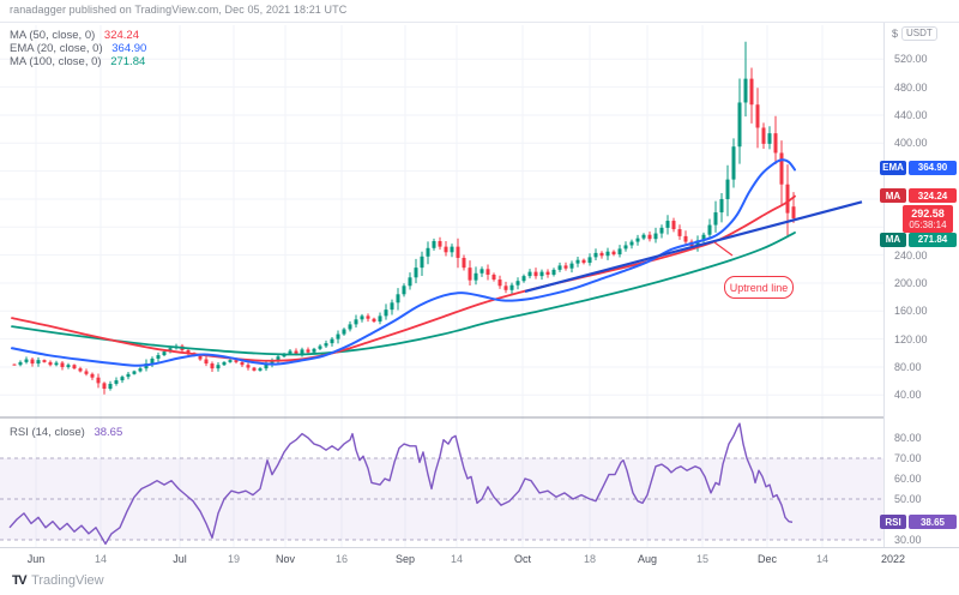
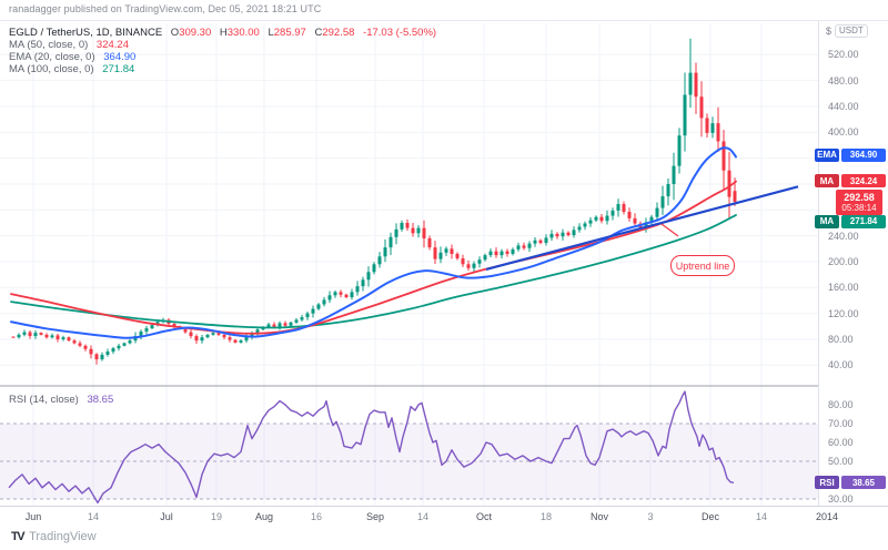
  ranadagger published on TradingView.com, Dec 05, 2021 18:21 UTC
+ EGLD / TetherUS, 1D, BINANCE O309.30 H330.00 L285.97 C292.58 -17.03 (-5.50%)
  MA (50, close, 0) 324.24
  EMA (20, close, 0) 364.90
  MA (100, close, 0) 271.84
  RSI (14, close) 38.65
  $
  USDT
  292.58
  05:38:14
  520.00
  480.00
  440.00
  400.00
  240.00
  200.00
  160.00
  120.00
  80.00
  40.00
  80.00
  70.00
  60.00
  50.00
  30.00
  EMA
  364.90
  MA
  324.24
  MA
  271.84
  RSI
  38.65
  Jun
  14
  Jul
  19
- Nov
+ Aug
  16
  Sep
  14
  Oct
  18
- Aug
+ Nov
- 15
+ 3
  Dec
  14
- 2022
+ 2014
  Uptrend line
  TV
  TradingView
